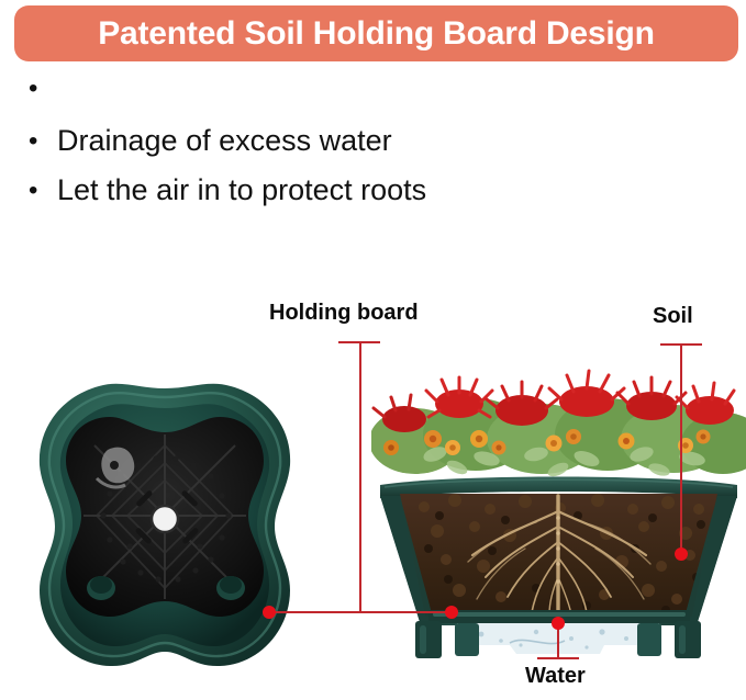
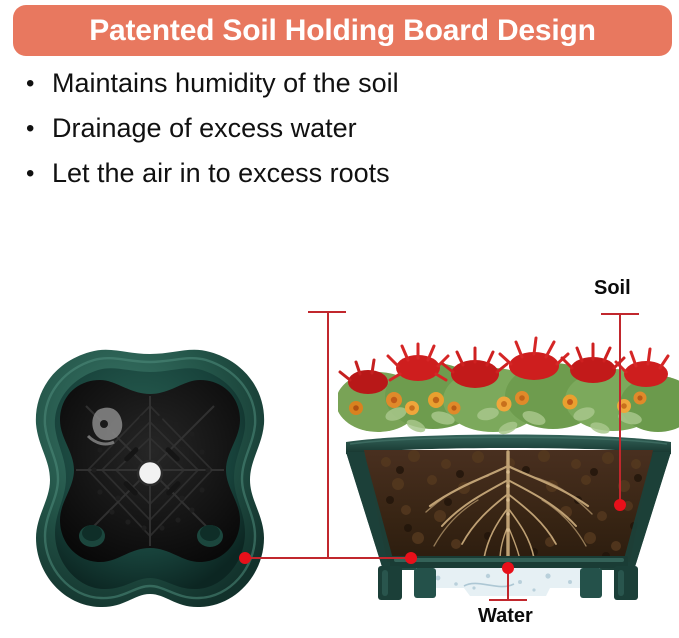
  Patented Soil Holding Board Design
  •
+ Maintains humidity of the soil
  •
  Drainage of excess water
  •
- Let the air in to protect roots
+ Let the air in to excess roots
- Holding board
  Soil
  Water
